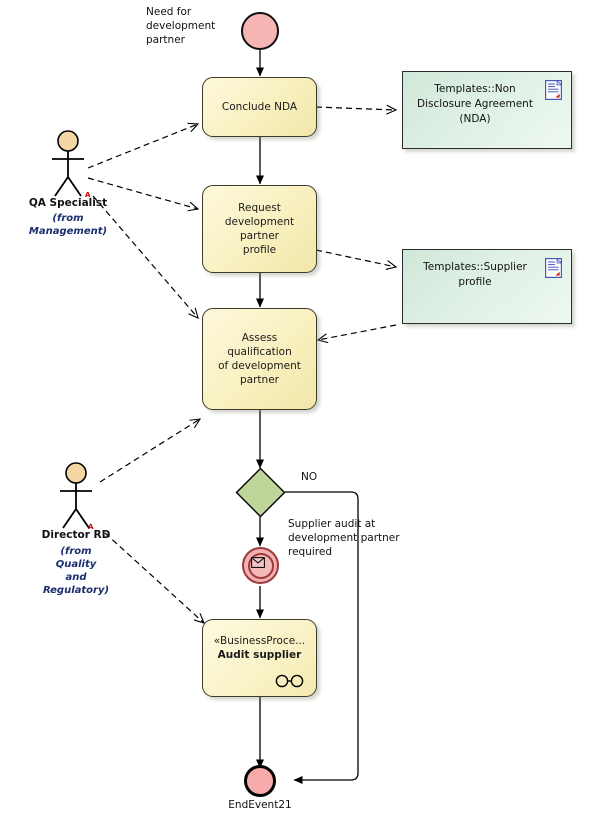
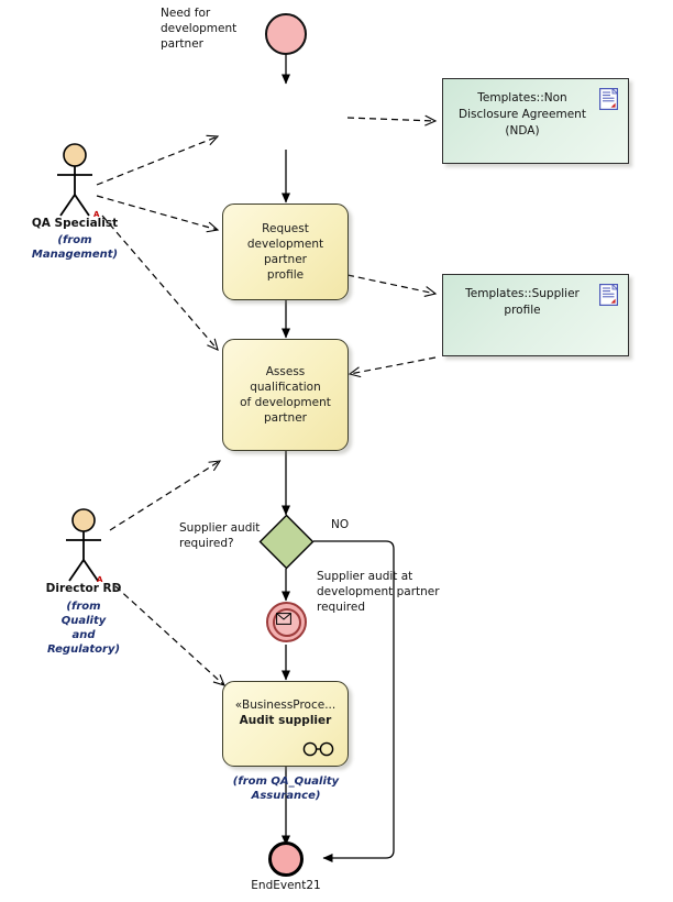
  Need for
  development
  partner
- Conclude NDA
  Templates::Non Disclosure Agreement (NDA)
  Request
  development partner
  profile
  Templates::Supplier profile
  Assess qualification
  of development
  partner
+ Supplier audit
+ required?
  NO
  Supplier audit at
  development partner
  required
  «BusinessProce...
  Audit supplier
+ (from QA_Quality
+ Assurance)
  EndEvent21
  QA Specialist
  A
  (from
  Management)
  Director RD
  A
  (from
  Quality
  and
  Regulatory)
